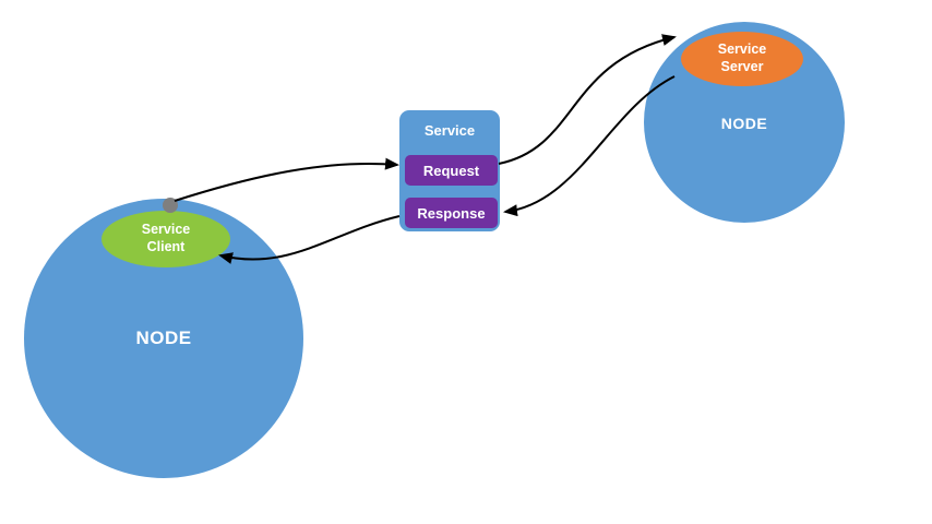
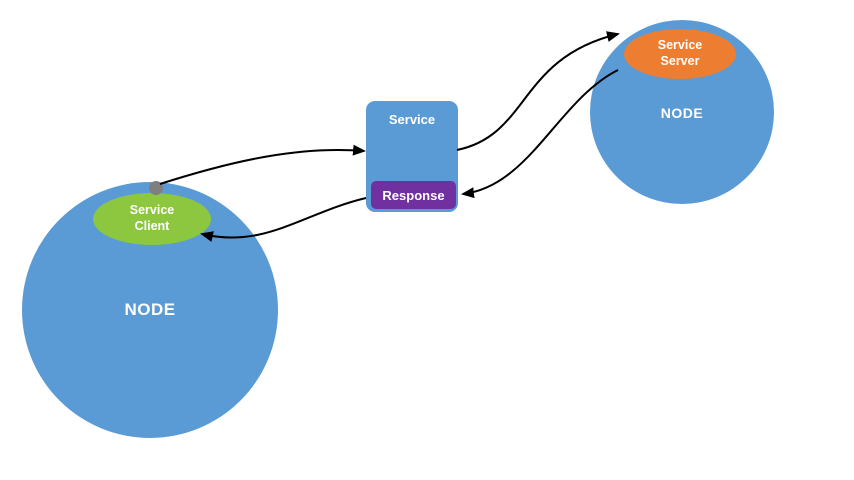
  NODE
  NODE
  Service Client
  Service Server
  Service
- Request
  Response
